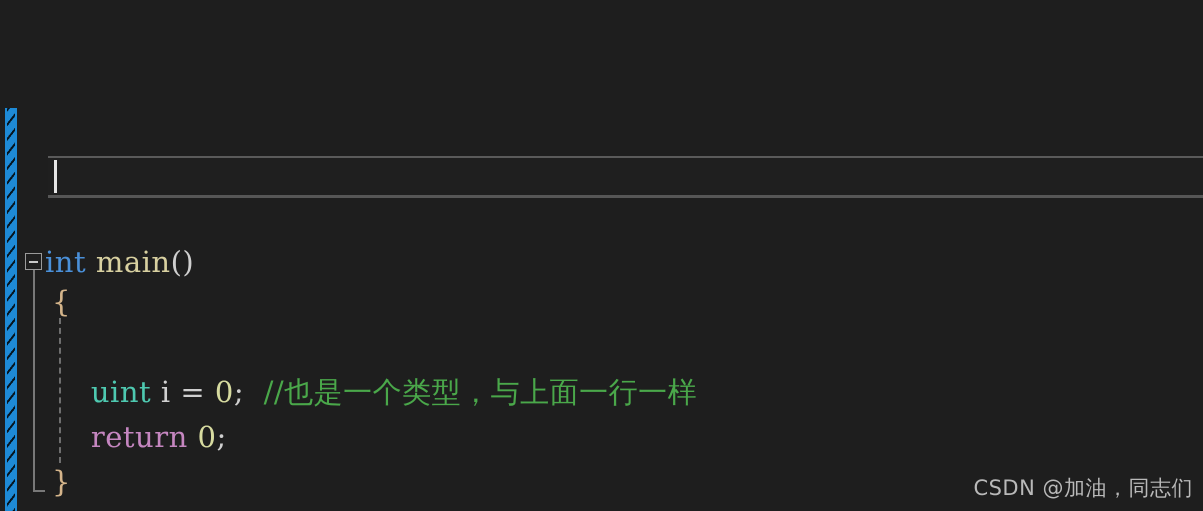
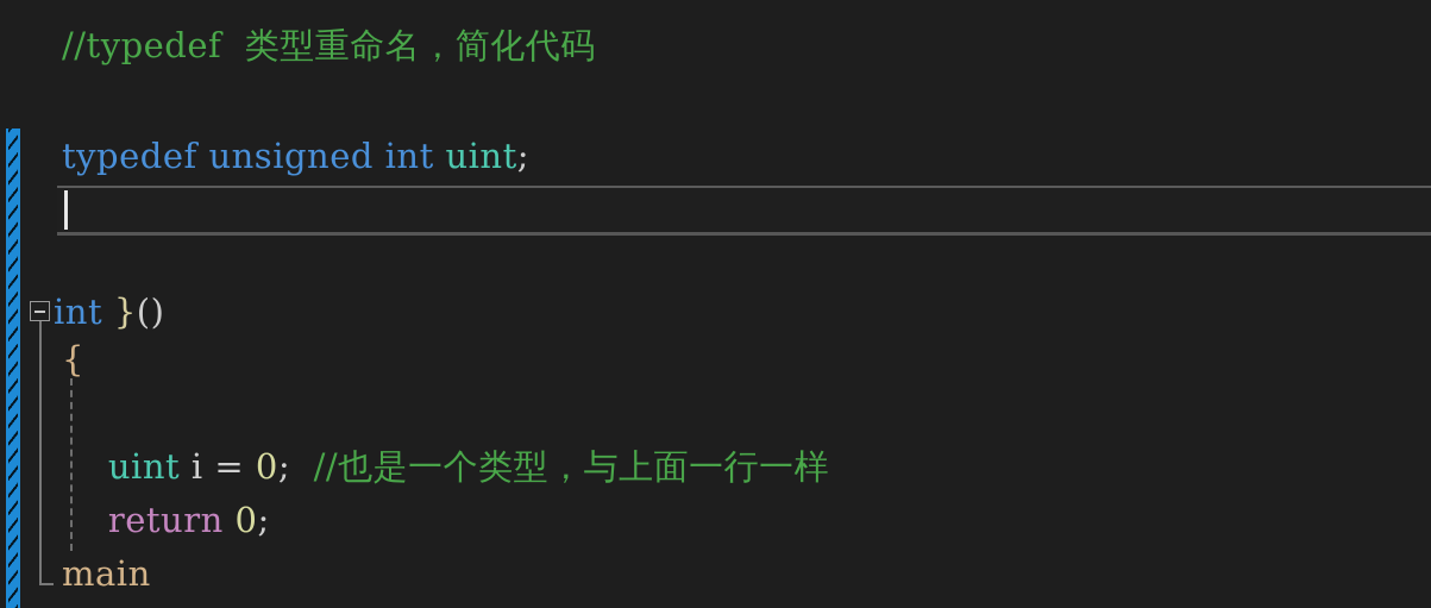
+ //typedef 类型重命名，简化代码
+ typedef unsigned int uint;
- int main()
+ int }()
  {
  uint i = 0; //也是一个类型，与上面一行一样
  return 0;
- }
+ main
- CSDN @加油，同志们
